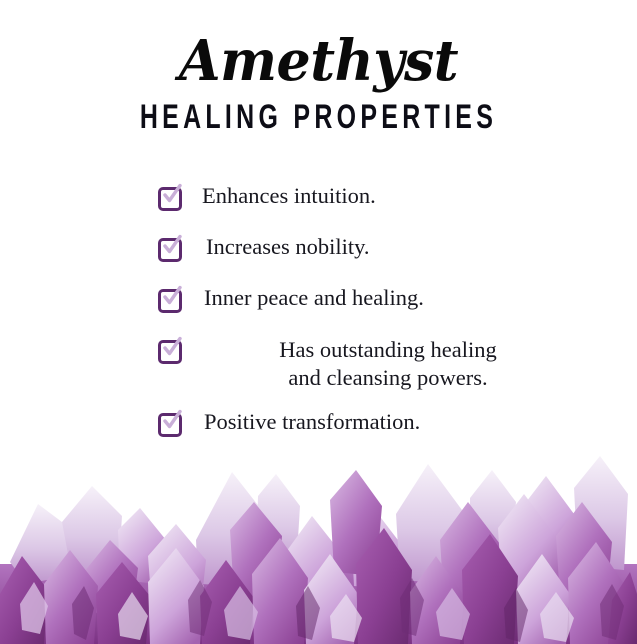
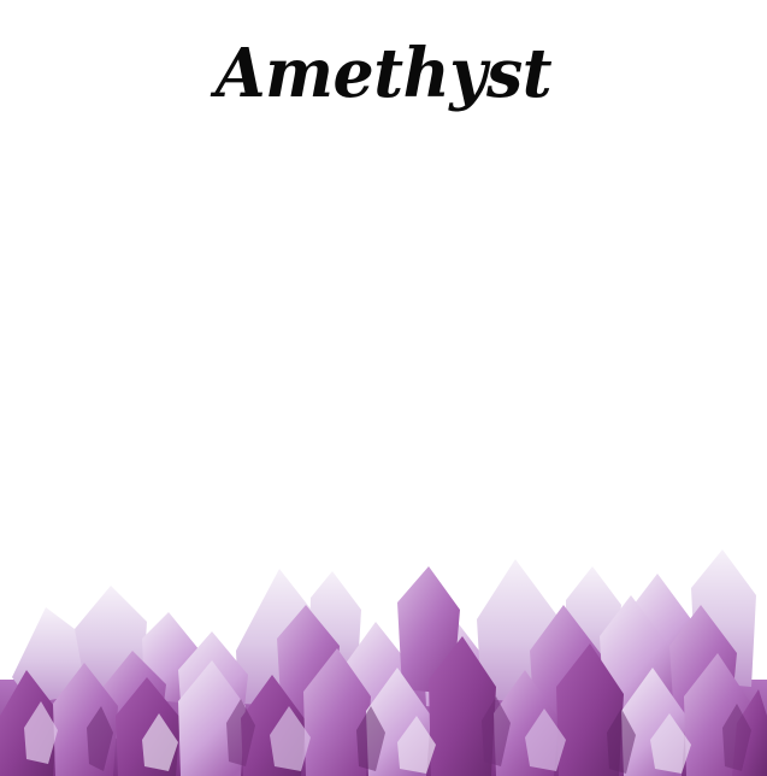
  Amethyst
- HEALING PROPERTIES
- Enhances intuition.
- Increases nobility.
- Inner peace and healing.
- Has outstanding healing
- and cleansing powers.
- Positive transformation.
